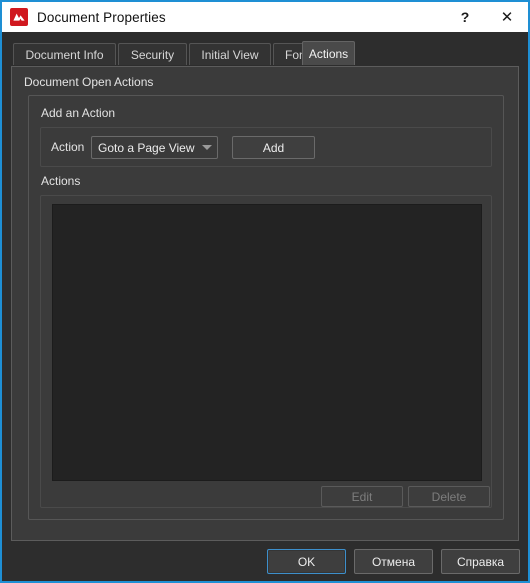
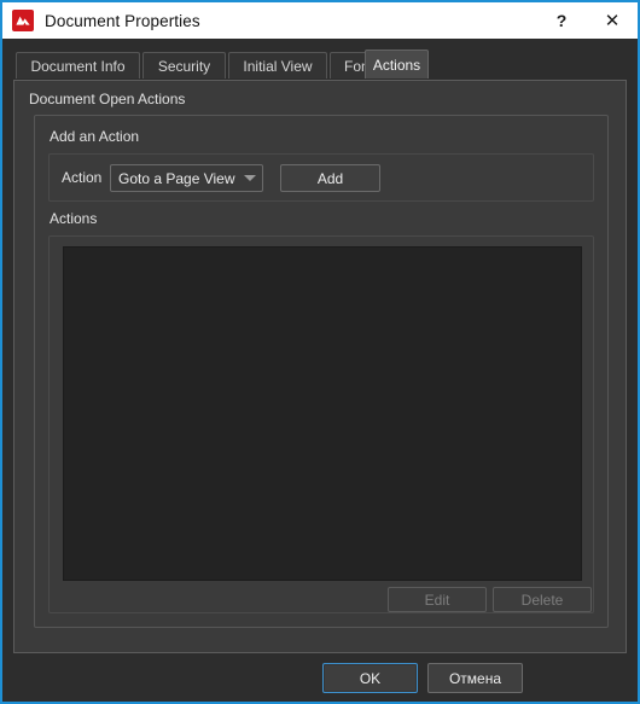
  Document Properties
  ?
  ✕
  Document Info
  Security
  Initial View
  Actions
  Document Open Actions
  Add an Action
  Action
  Goto a Page View
  Add
  Actions
  Edit
  Delete
  OK
  Отмена
- Справка
